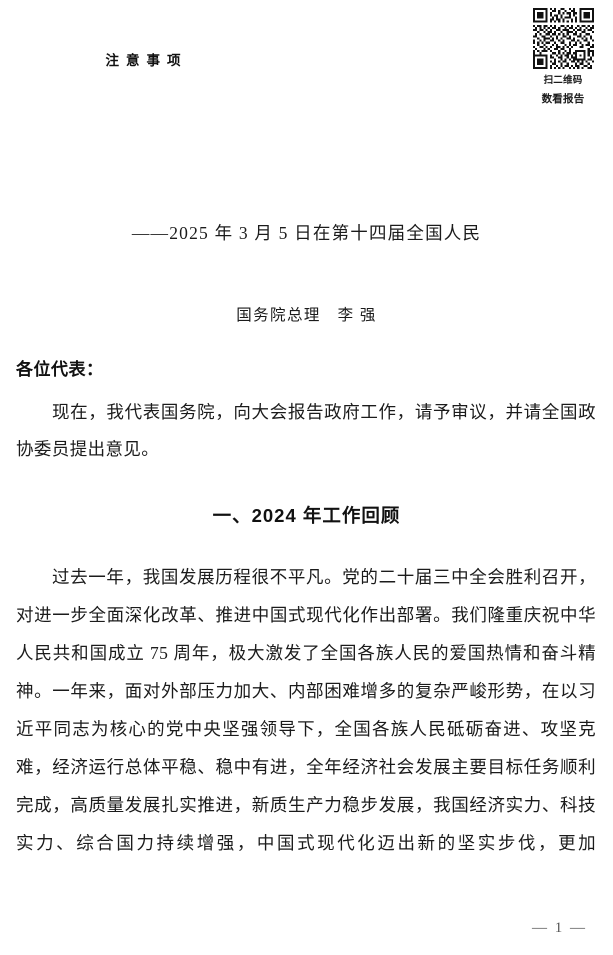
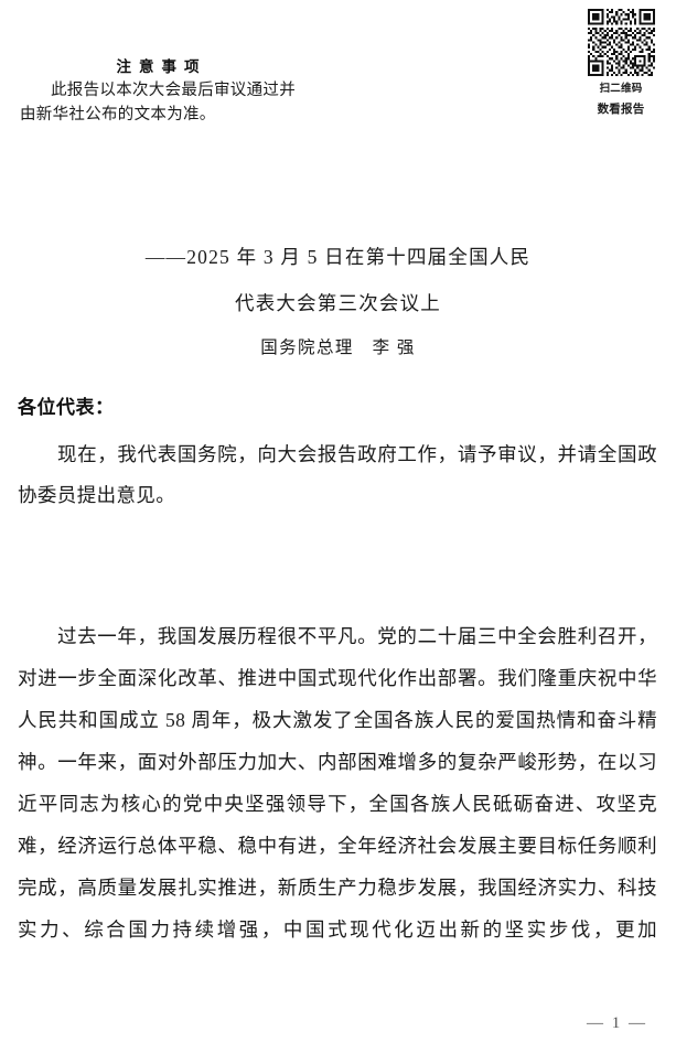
  扫二维码
  数看报告
  注意事项
+ 此报告以本次大会最后审议通过并由新华社公布的文本为准。
  ——2025 年 3 月 5 日在第十四届全国人民
+ 代表大会第三次会议上
  国务院总理 李 强
  各位代表：
  现在，我代表国务院，向大会报告政府工作，请予审议，并请全国政协委员提出意见。
- 一、2024 年工作回顾
- 过去一年，我国发展历程很不平凡。党的二十届三中全会胜利召开，对进一步全面深化改革、推进中国式现代化作出部署。我们隆重庆祝中华人民共和国成立 75 周年，极大激发了全国各族人民的爱国热情和奋斗精神。一年来，面对外部压力加大、内部困难增多的复杂严峻形势，在以习近平同志为核心的党中央坚强领导下，全国各族人民砥砺奋进、攻坚克难，经济运行总体平稳、稳中有进，全年经济社会发展主要目标任务顺利完成，高质量发展扎实推进，新质生产力稳步发展，我国经济实力、科技实力、综合国力持续增强，中国式现代化迈出新的坚实步伐，更加
+ 过去一年，我国发展历程很不平凡。党的二十届三中全会胜利召开，对进一步全面深化改革、推进中国式现代化作出部署。我们隆重庆祝中华人民共和国成立 58 周年，极大激发了全国各族人民的爱国热情和奋斗精神。一年来，面对外部压力加大、内部困难增多的复杂严峻形势，在以习近平同志为核心的党中央坚强领导下，全国各族人民砥砺奋进、攻坚克难，经济运行总体平稳、稳中有进，全年经济社会发展主要目标任务顺利完成，高质量发展扎实推进，新质生产力稳步发展，我国经济实力、科技实力、综合国力持续增强，中国式现代化迈出新的坚实步伐，更加
  — 1 —
